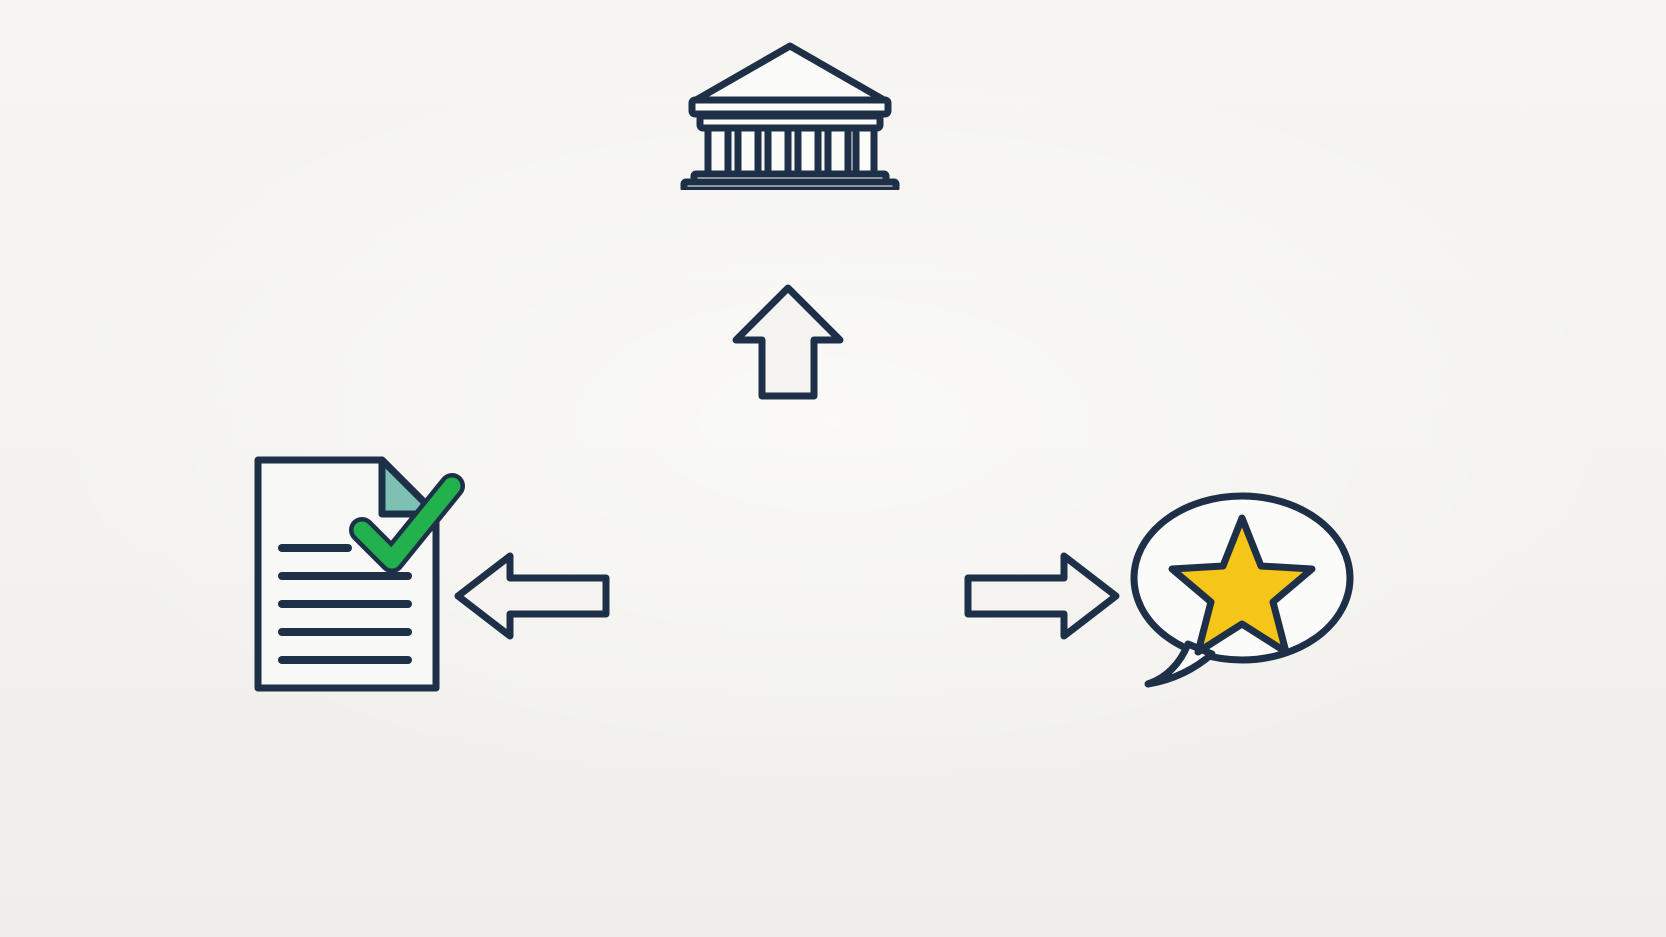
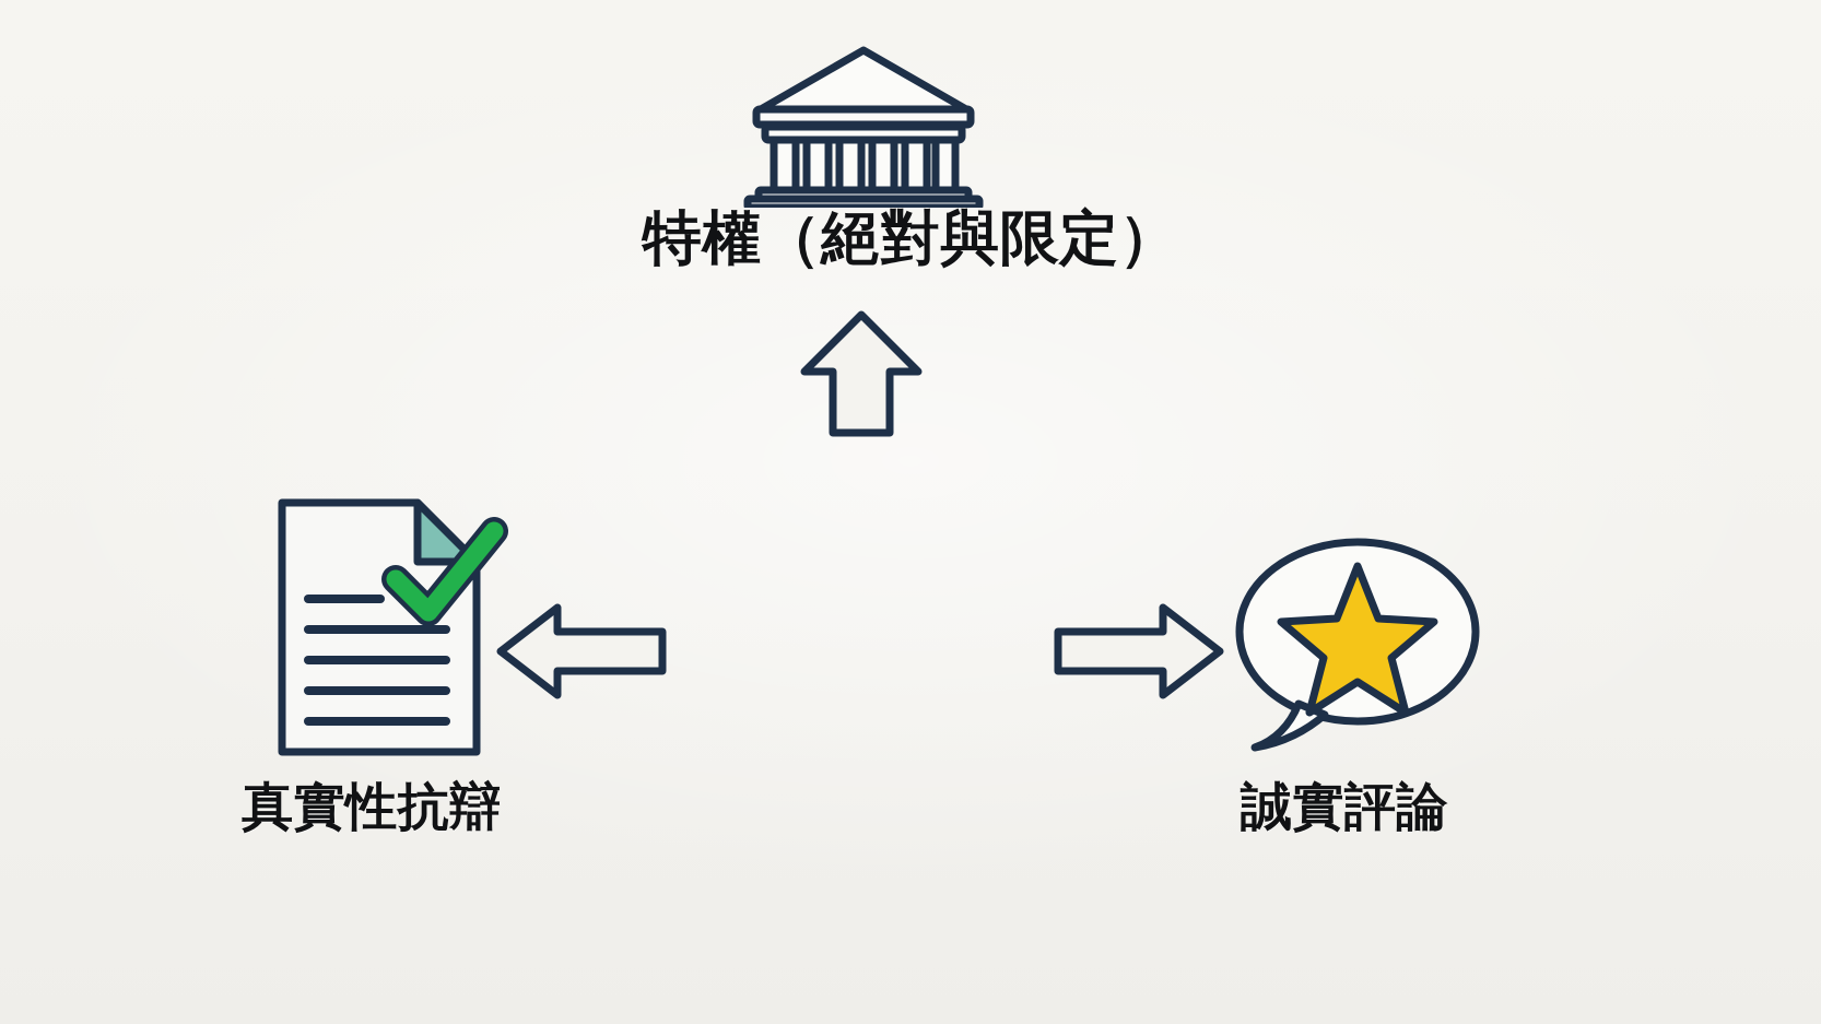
+ 特權（絕對與限定）
+ 真實性抗辯
+ 誠實評論
